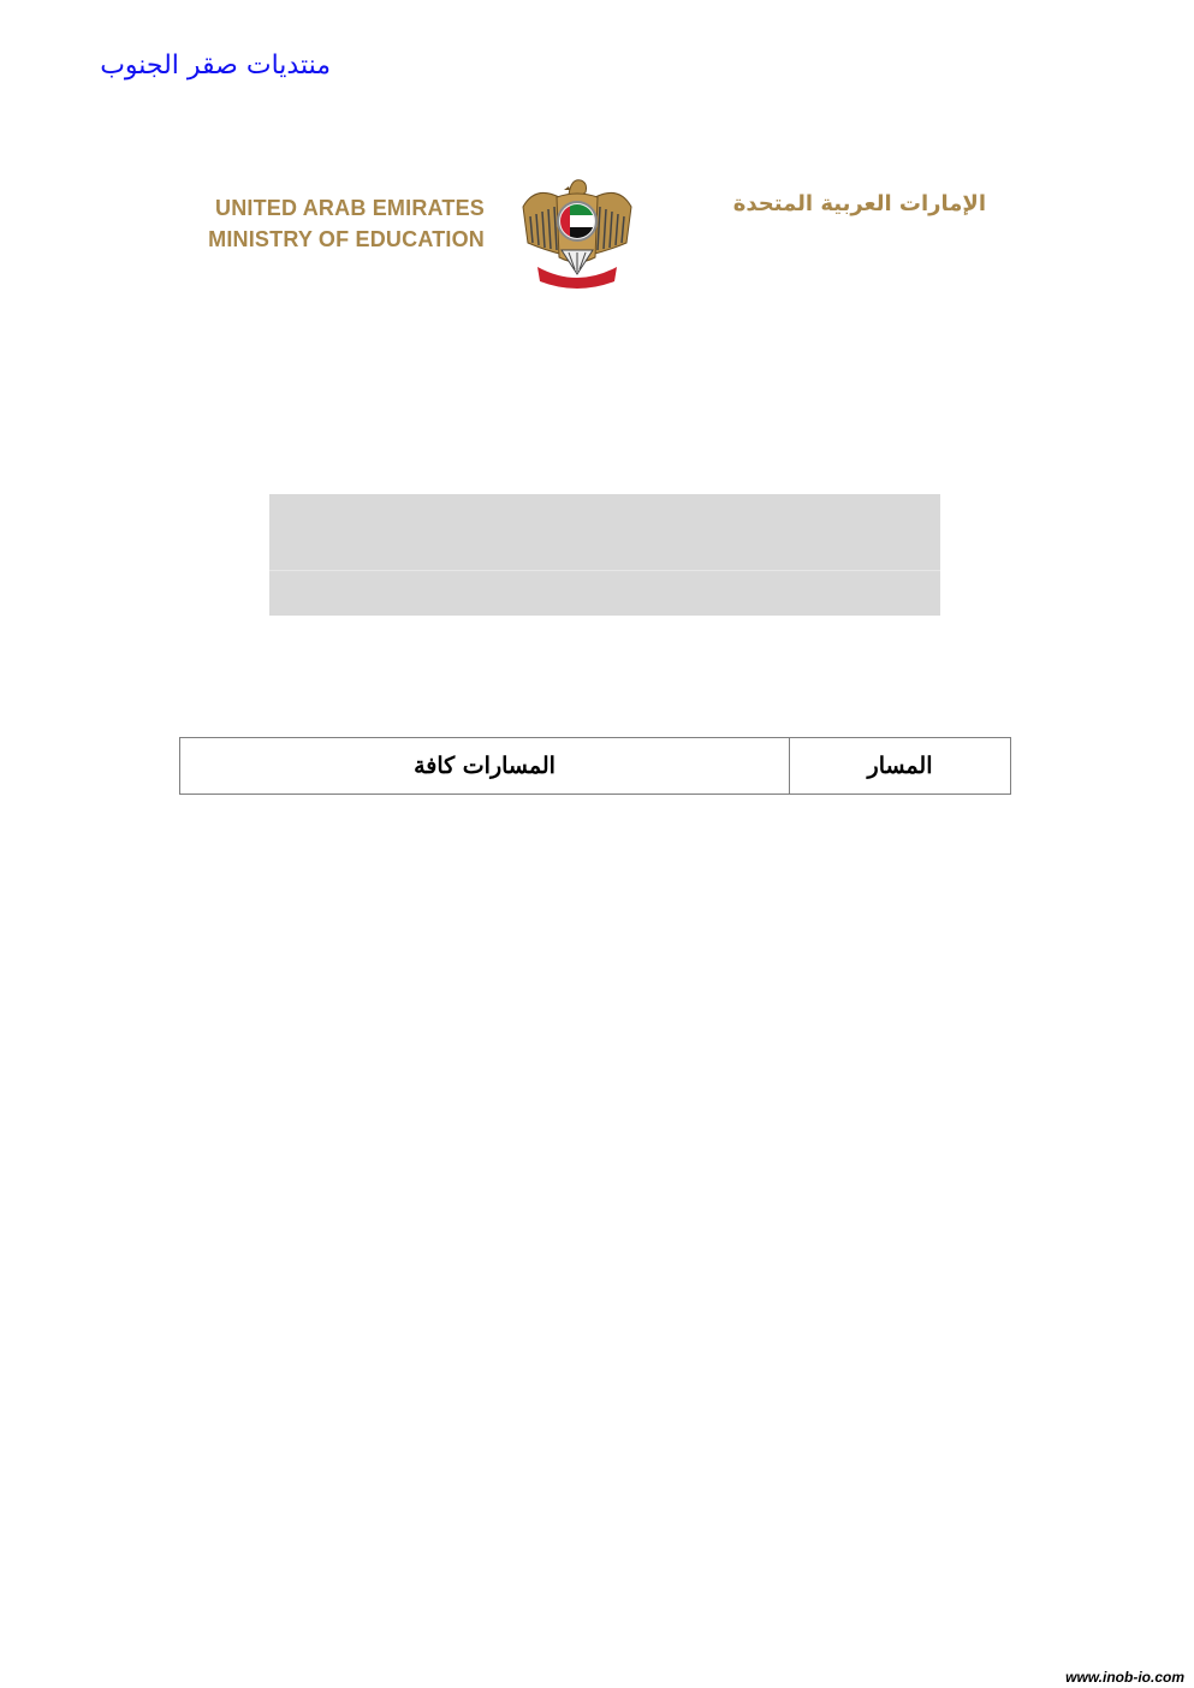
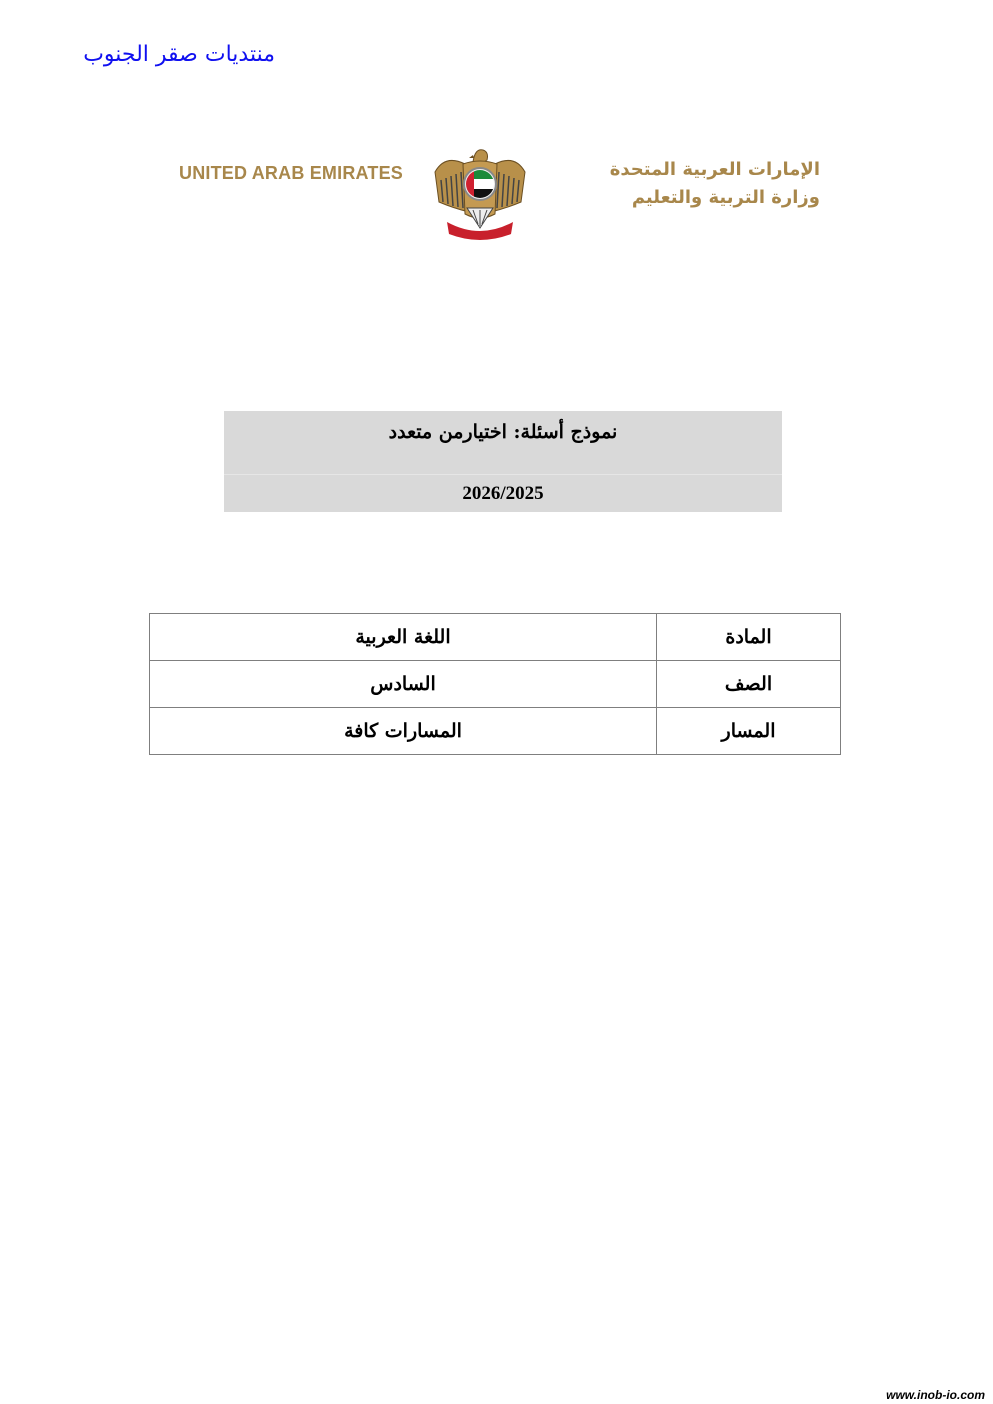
  منتديات صقر الجنوب
  UNITED ARAB EMIRATES
- MINISTRY OF EDUCATION
  الإمارات العربية المتحدة
+ وزارة التربية والتعليم
+ نموذج أسئلة: اختيارمن متعدد
+ 2026/2025
+ المادة	اللغة العربية
+ الصف	السادس
  المسار	المسارات كافة
  www.inob-io.com
